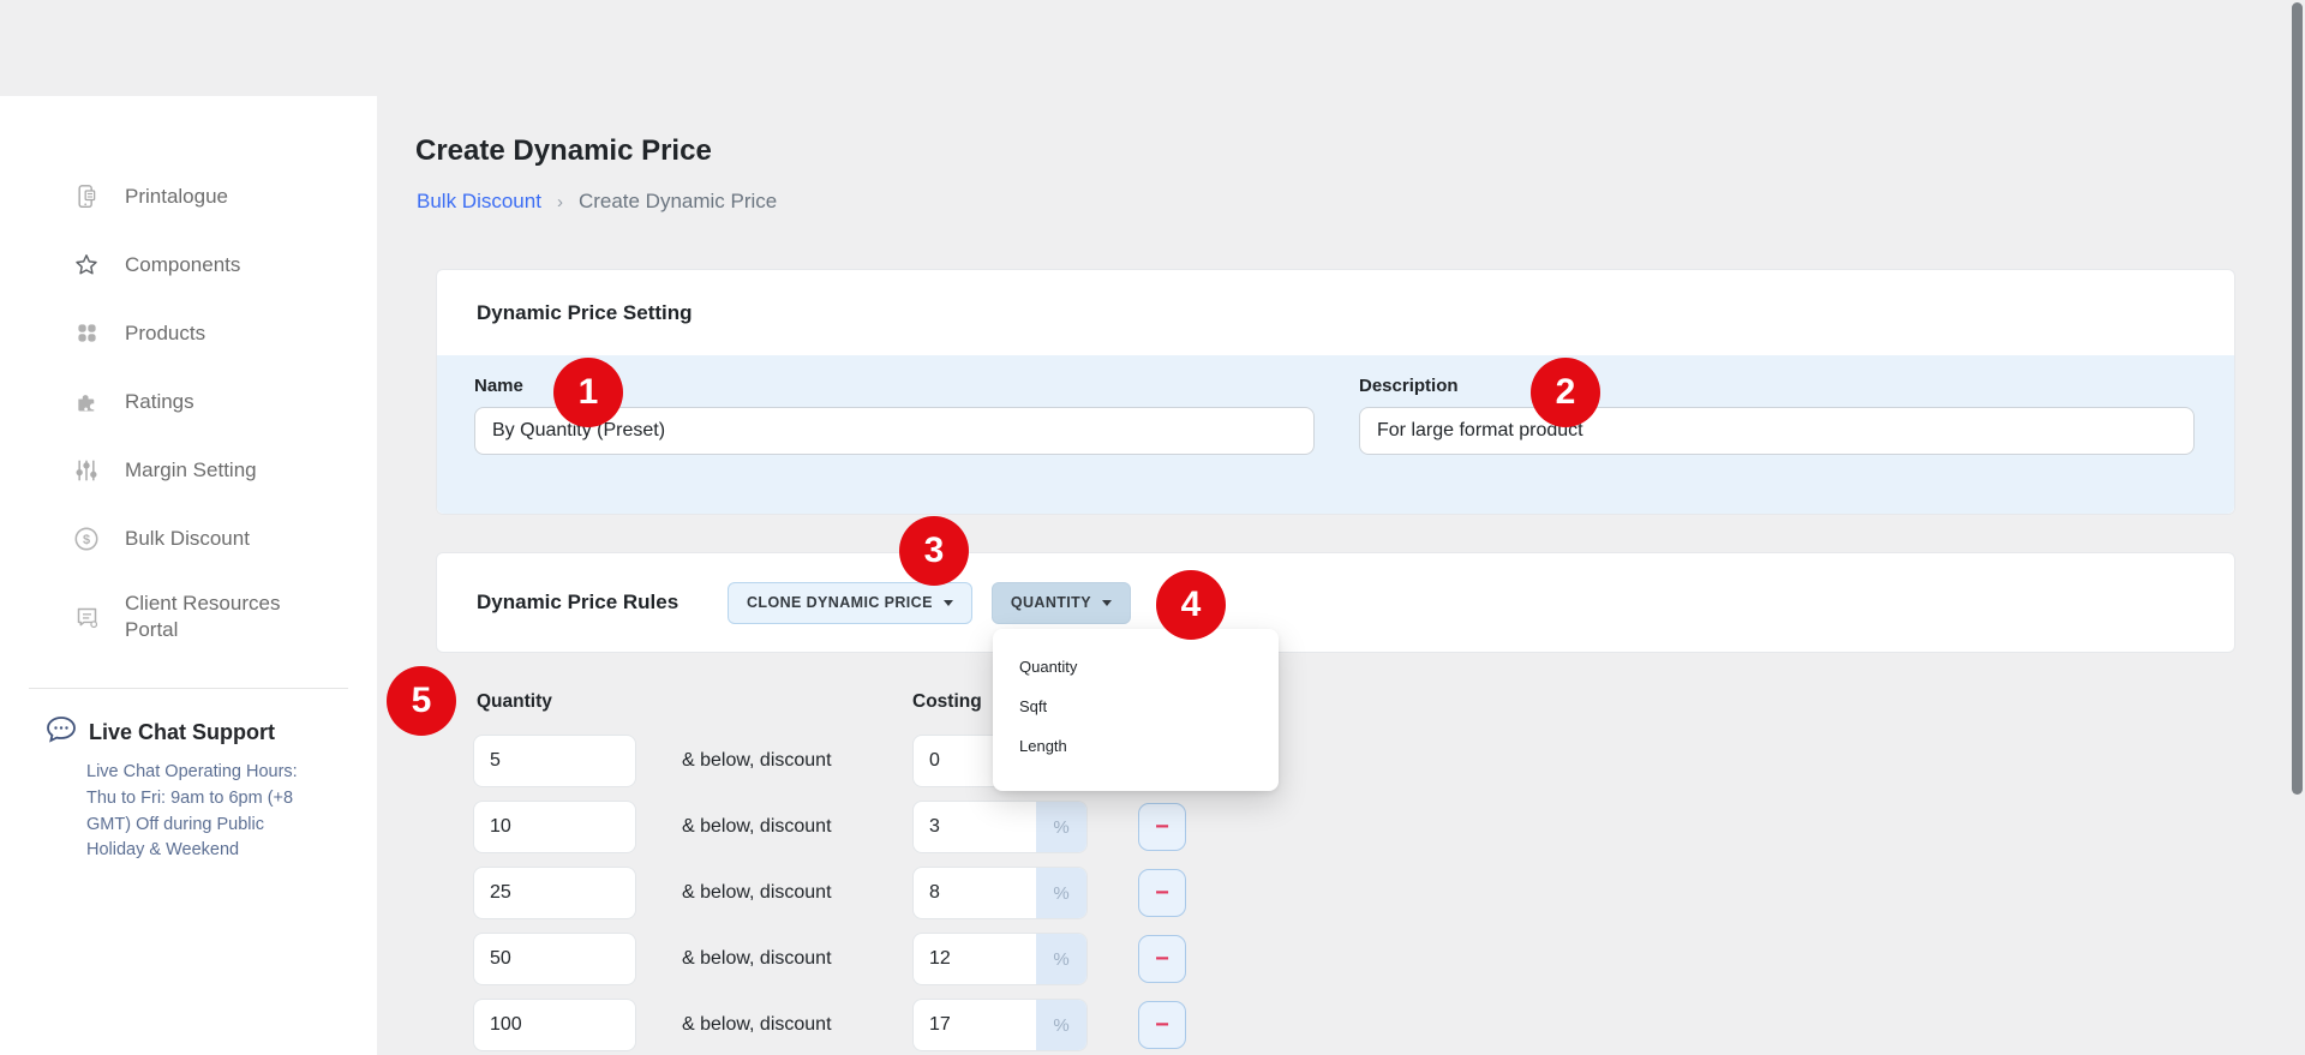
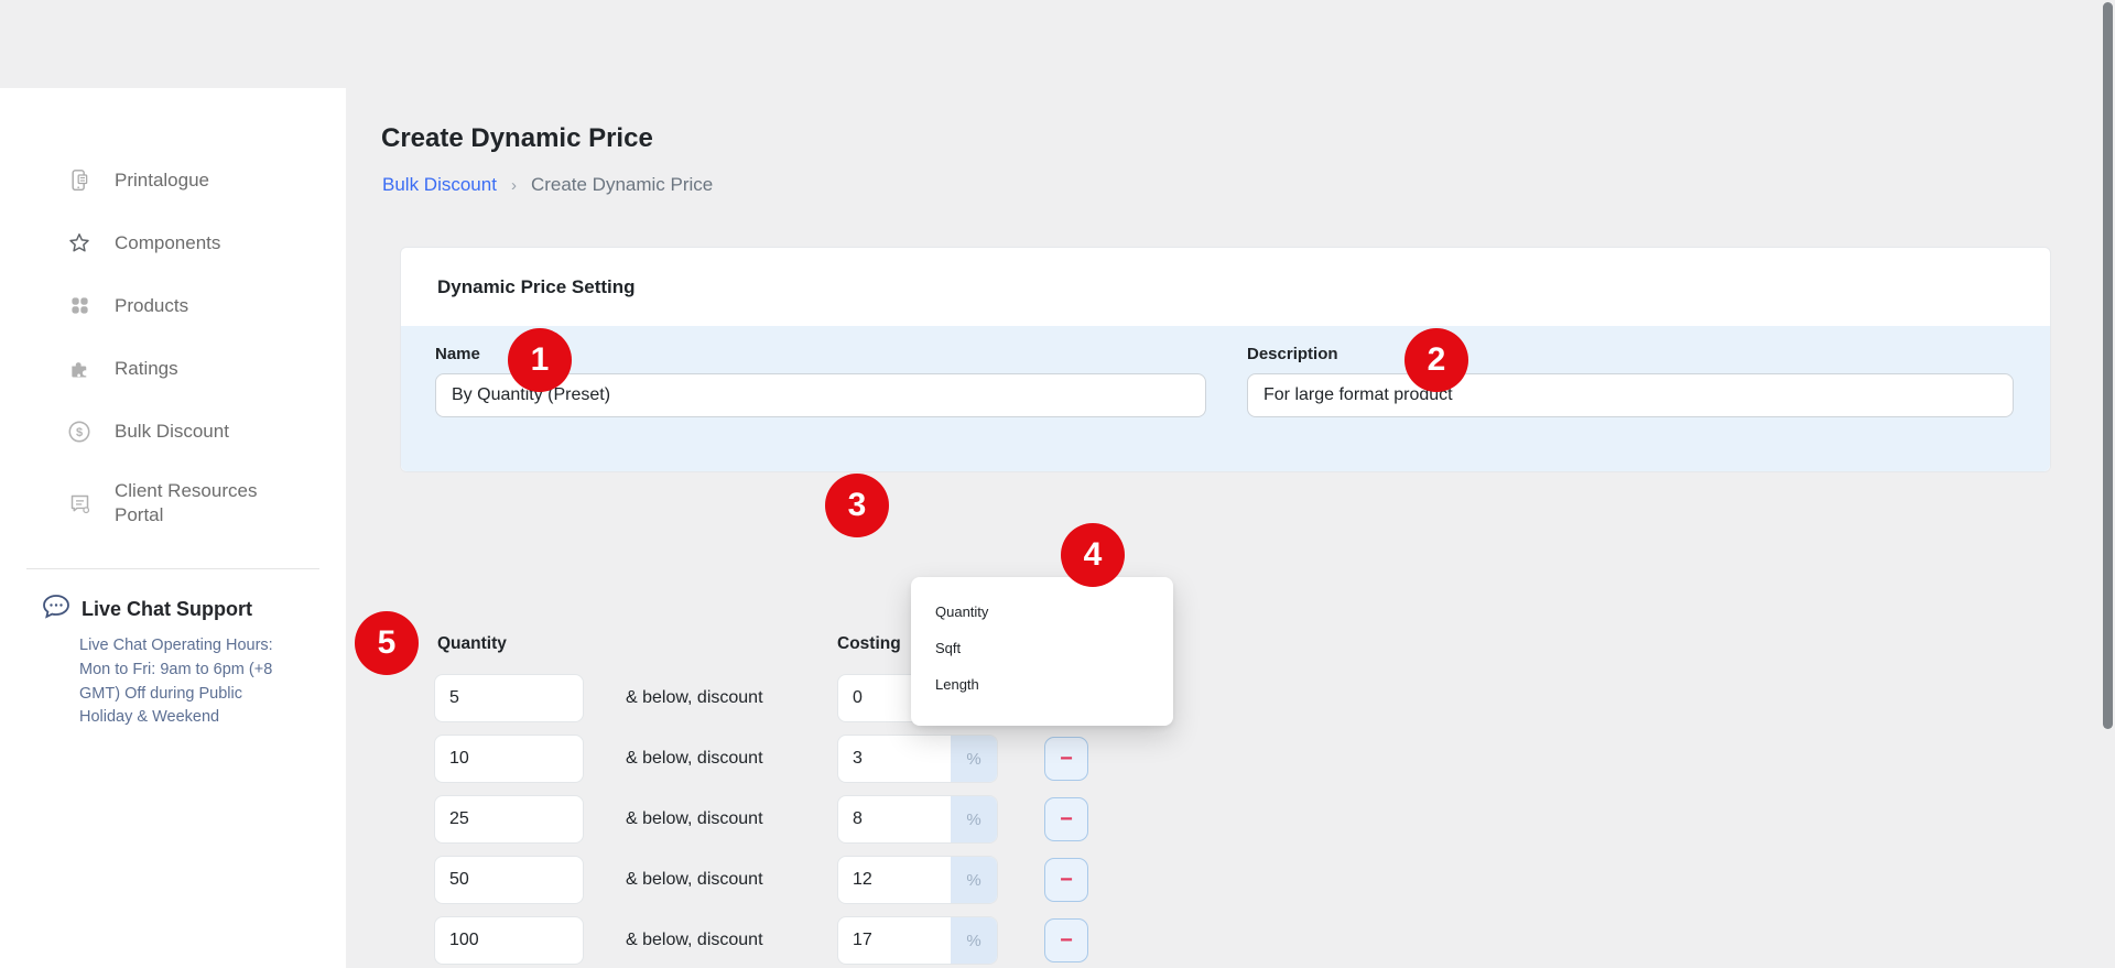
  Printalogue
  Components
  Products
  Ratings
- Margin Setting
  $
  Bulk Discount
  Client Resources Portal
  Live Chat Support
- Live Chat Operating Hours: Thu to Fri: 9am to 6pm (+8 GMT) Off during Public Holiday & Weekend
+ Live Chat Operating Hours: Mon to Fri: 9am to 6pm (+8 GMT) Off during Public Holiday & Weekend
  Create Dynamic Price
  Bulk Discount
  ›
  Create Dynamic Price
  Dynamic Price Setting
  Name
  By Quantity (Preset)
  Description
  For large format product
- Dynamic Price Rules
- CLONE DYNAMIC PRICE
- QUANTITY
  Quantity
  Sqft
  Length
  Quantity
  Costing
  5
  & below, discount
  0
  10
  & below, discount
  3
  %
  −
  25
  & below, discount
  8
  %
  −
  50
  & below, discount
  12
  %
  −
  100
  & below, discount
  17
  %
  −
  1
  2
  3
  4
  5
